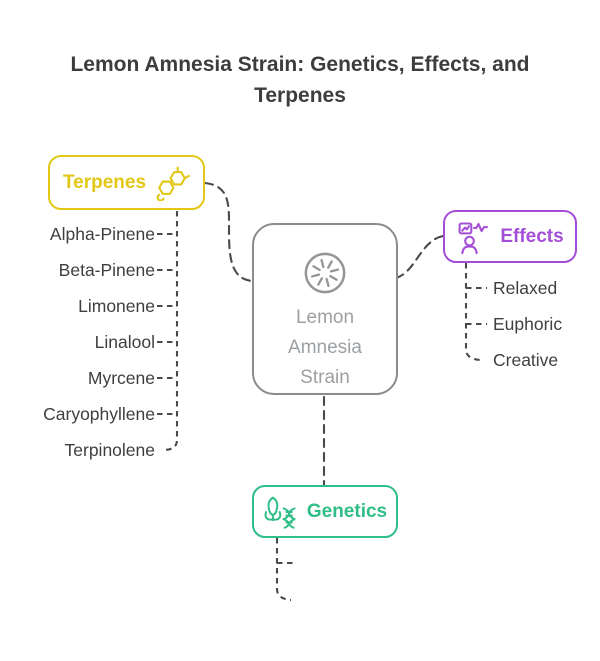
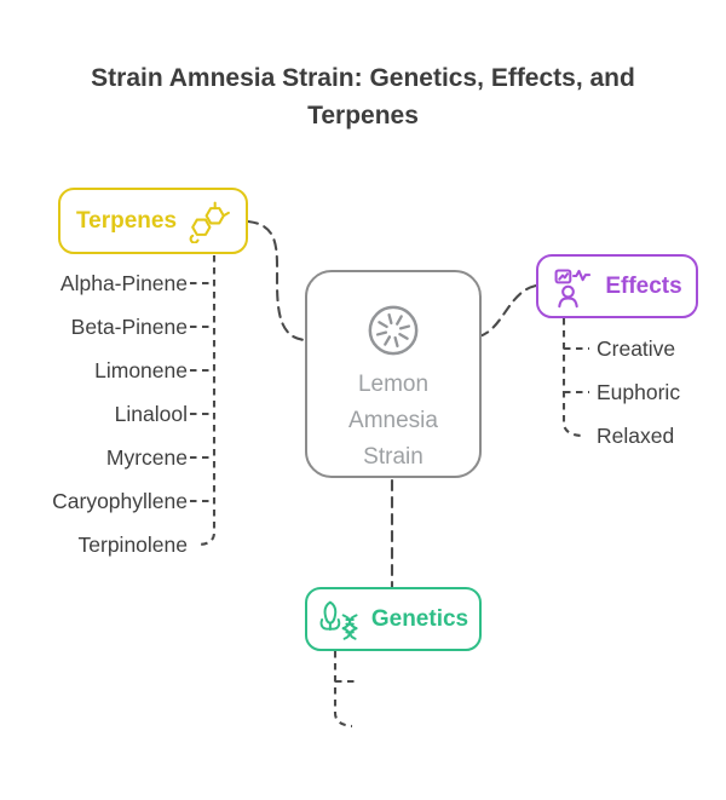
- Lemon Amnesia Strain: Genetics, Effects, and Terpenes
+ Strain Amnesia Strain: Genetics, Effects, and Terpenes
  Lemon
  Amnesia
  Strain
  Terpenes
  Effects
  Genetics
  Alpha-Pinene
  Beta-Pinene
  Limonene
  Linalool
  Myrcene
  Caryophyllene
  Terpinolene
- Relaxed
+ Creative
  Euphoric
- Creative
+ Relaxed
